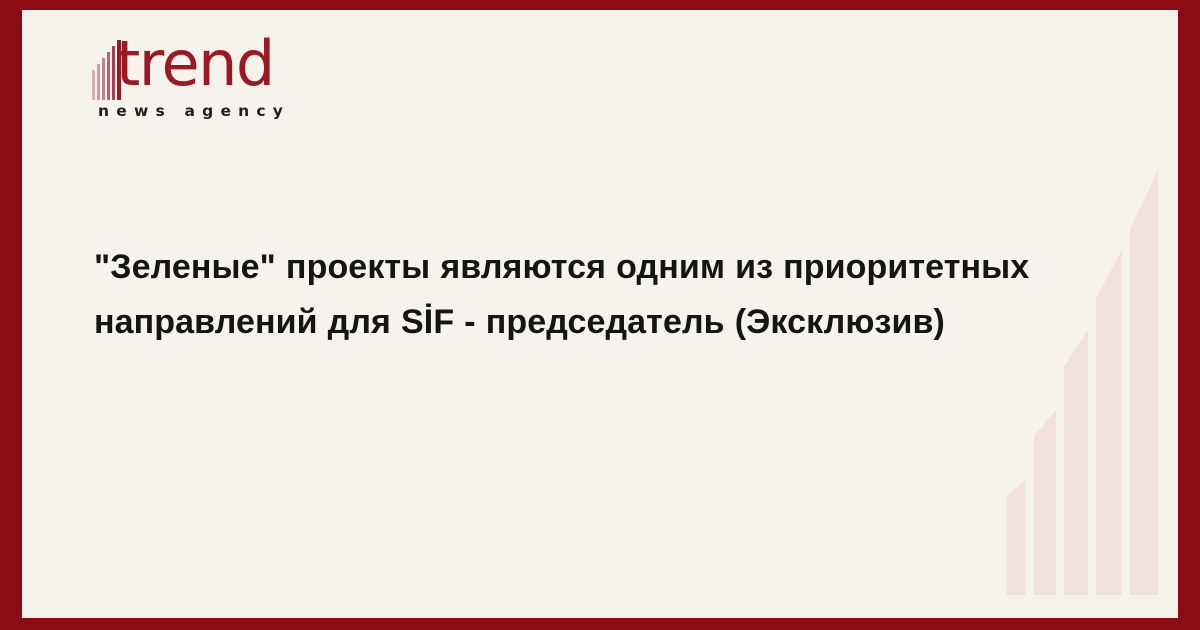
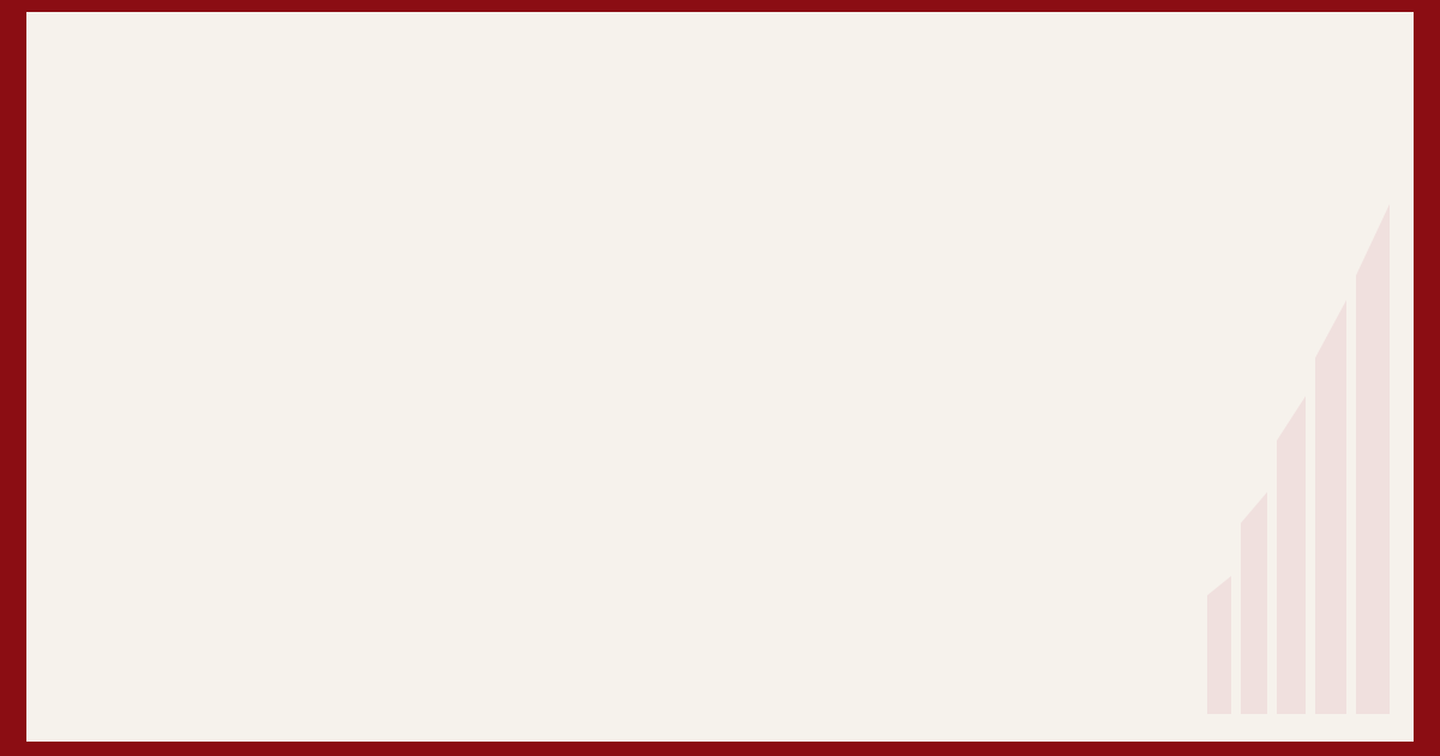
- trend
- news agency
- "Зеленые" проекты являются одним из приоритетных направлений для SİF - председатель (Эксклюзив)
